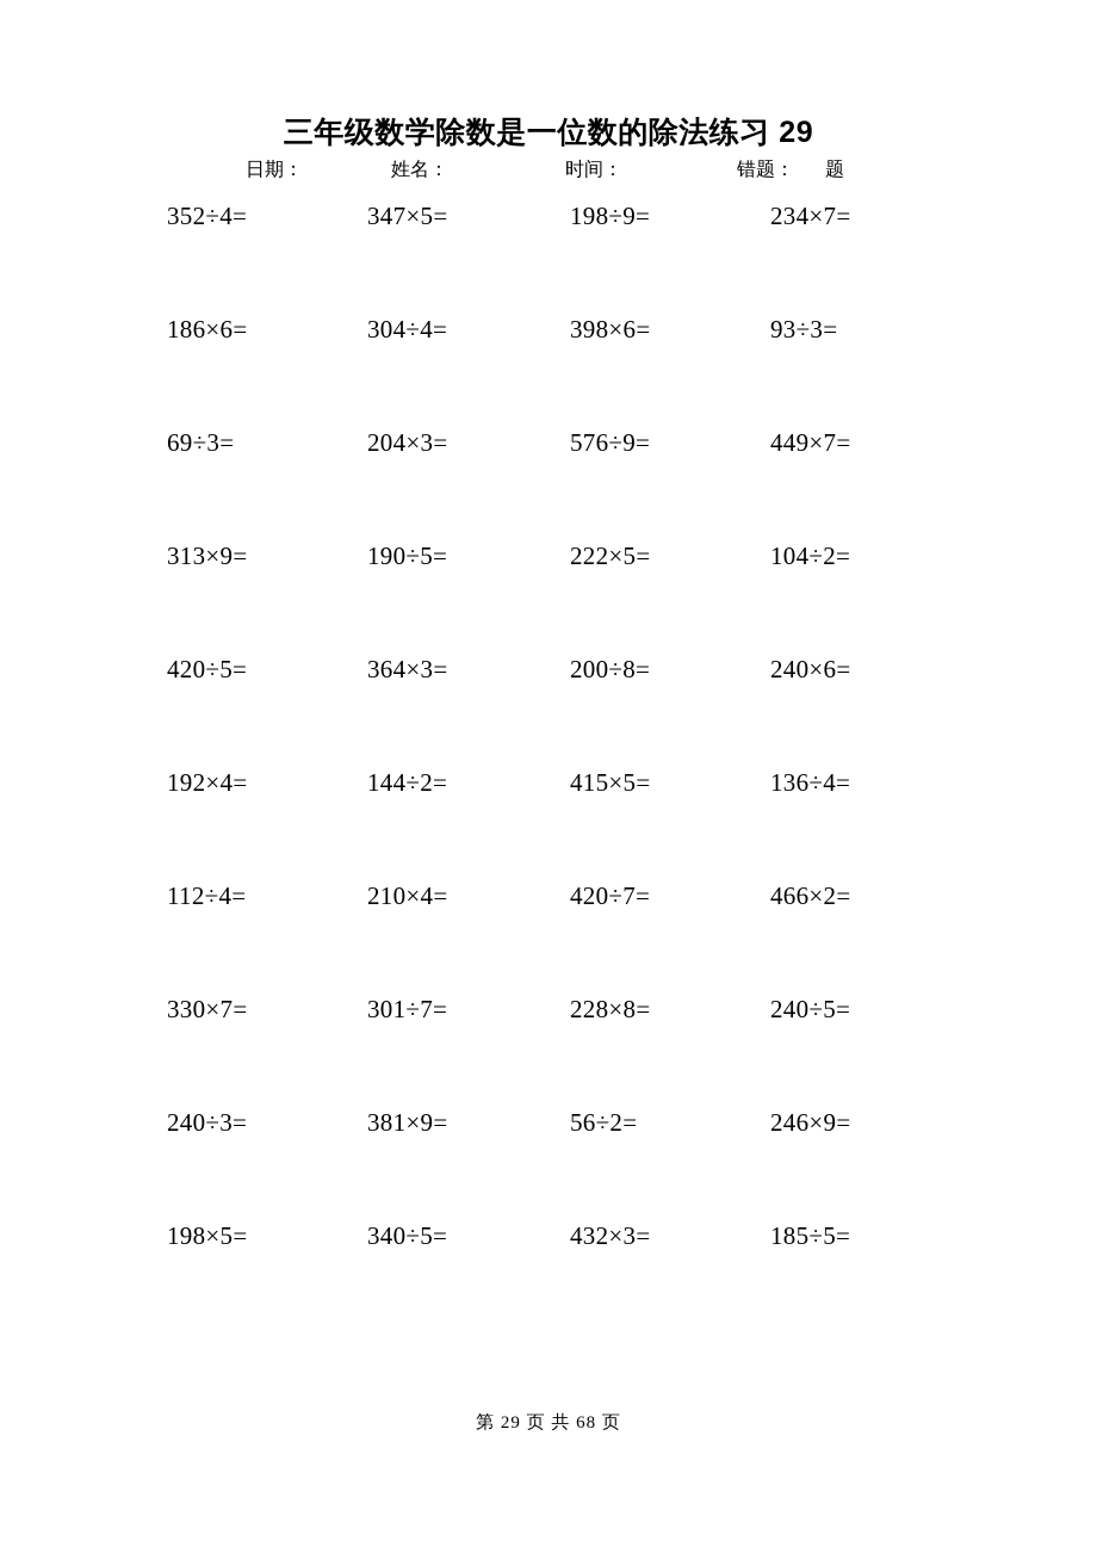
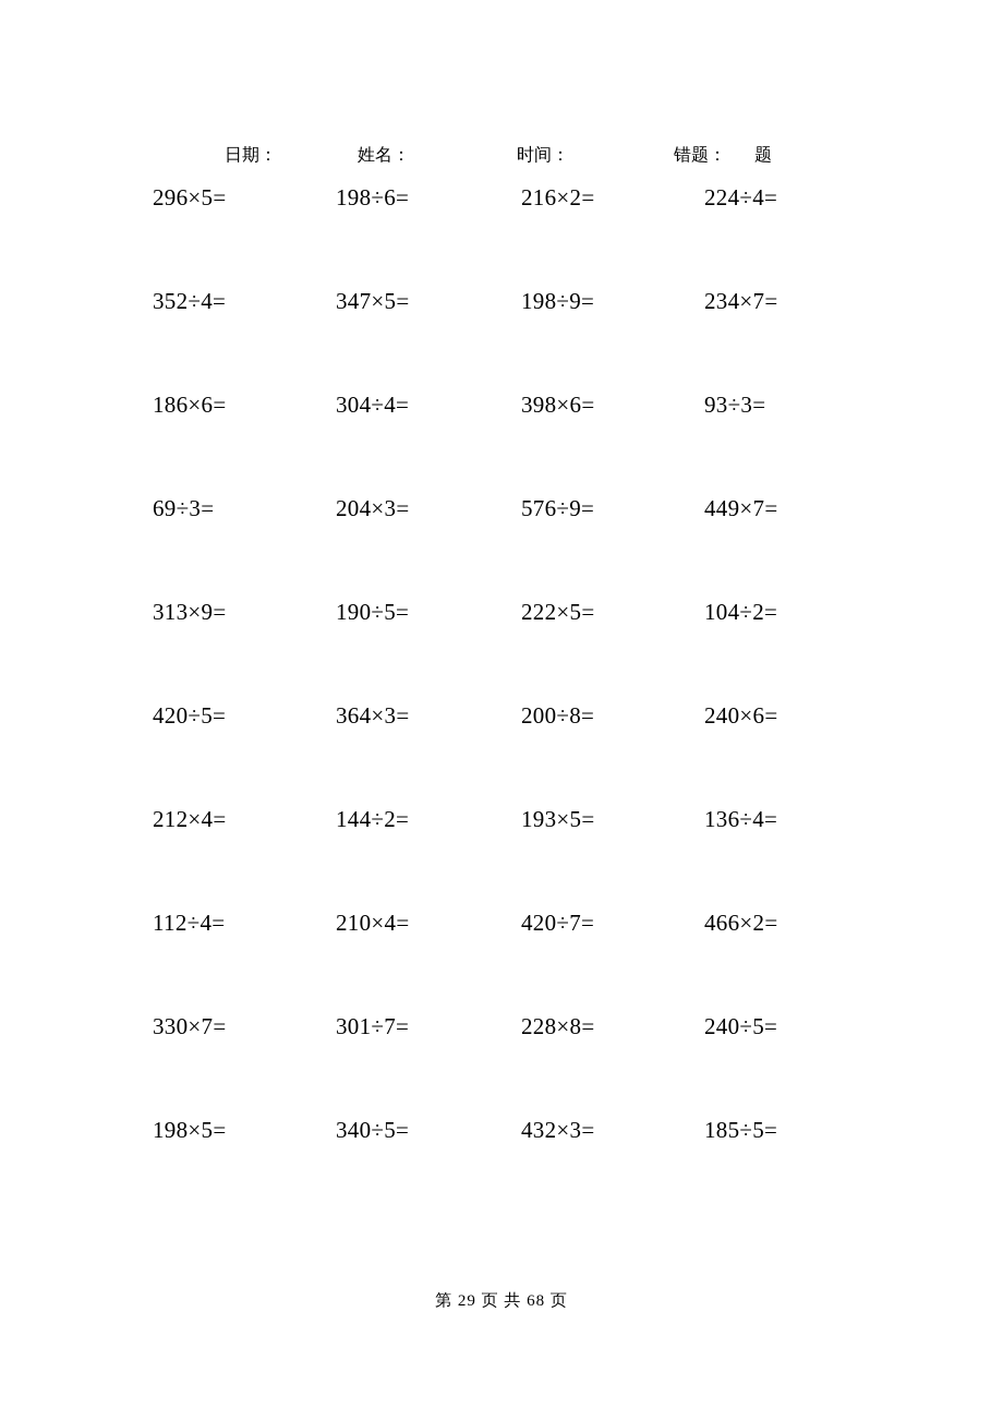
- 三年级数学除数是一位数的除法练习 29
  日期：
  姓名：
  时间：
  错题：
  题
+ 296×5=
+ 198÷6=
+ 216×2=
+ 224÷4=
  352÷4=
  347×5=
  198÷9=
  234×7=
  186×6=
  304÷4=
  398×6=
  93÷3=
  69÷3=
  204×3=
  576÷9=
  449×7=
  313×9=
  190÷5=
  222×5=
  104÷2=
  420÷5=
  364×3=
  200÷8=
  240×6=
- 192×4=
+ 212×4=
  144÷2=
- 415×5=
+ 193×5=
  136÷4=
  112÷4=
  210×4=
  420÷7=
  466×2=
  330×7=
  301÷7=
  228×8=
  240÷5=
- 240÷3=
- 381×9=
- 56÷2=
- 246×9=
  198×5=
  340÷5=
  432×3=
  185÷5=
  第 29 页 共 68 页
